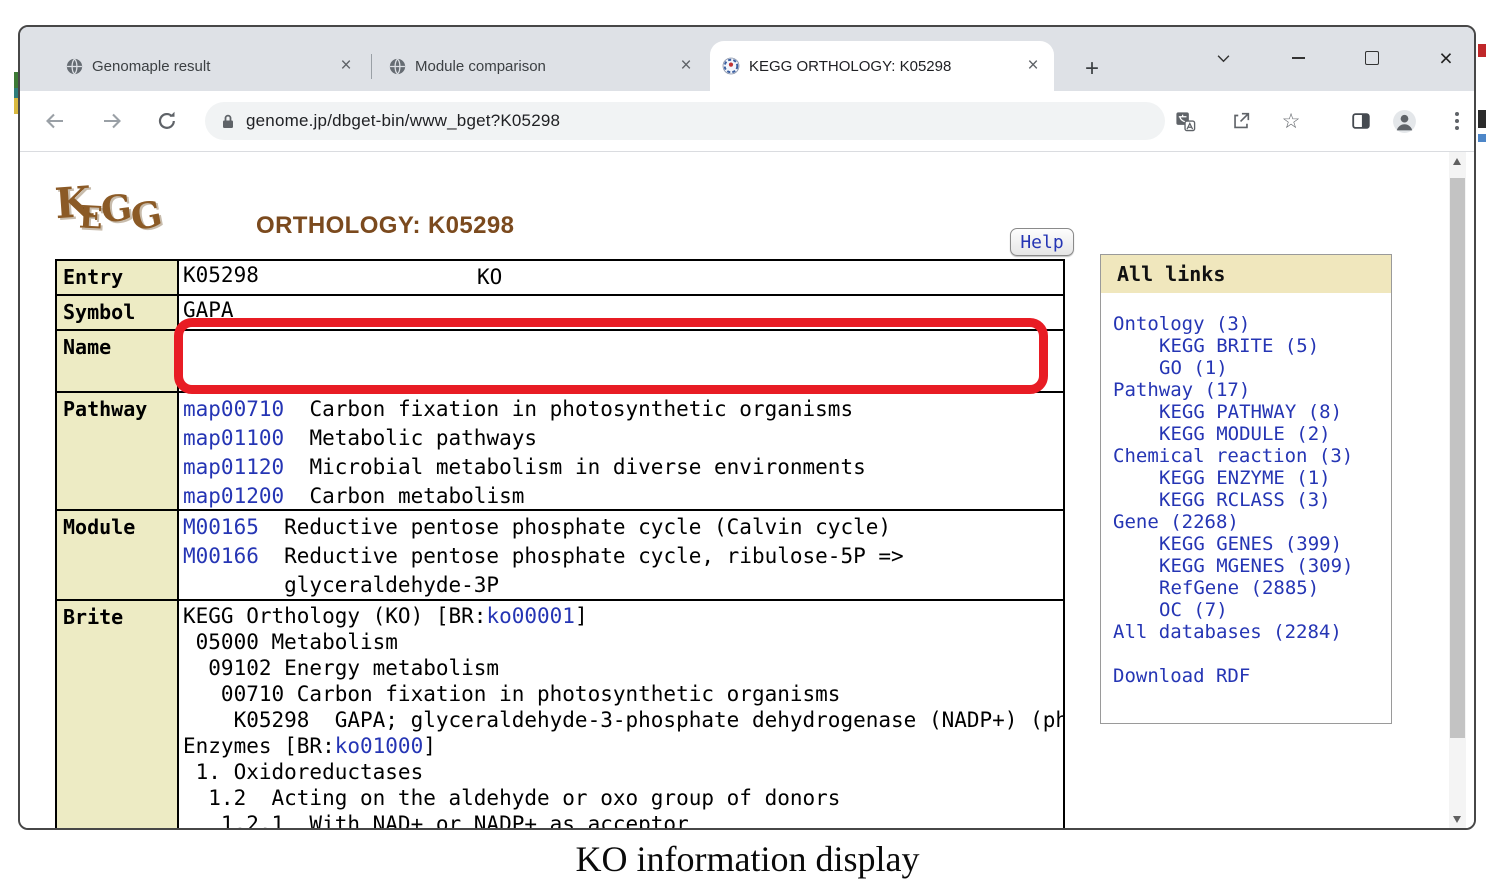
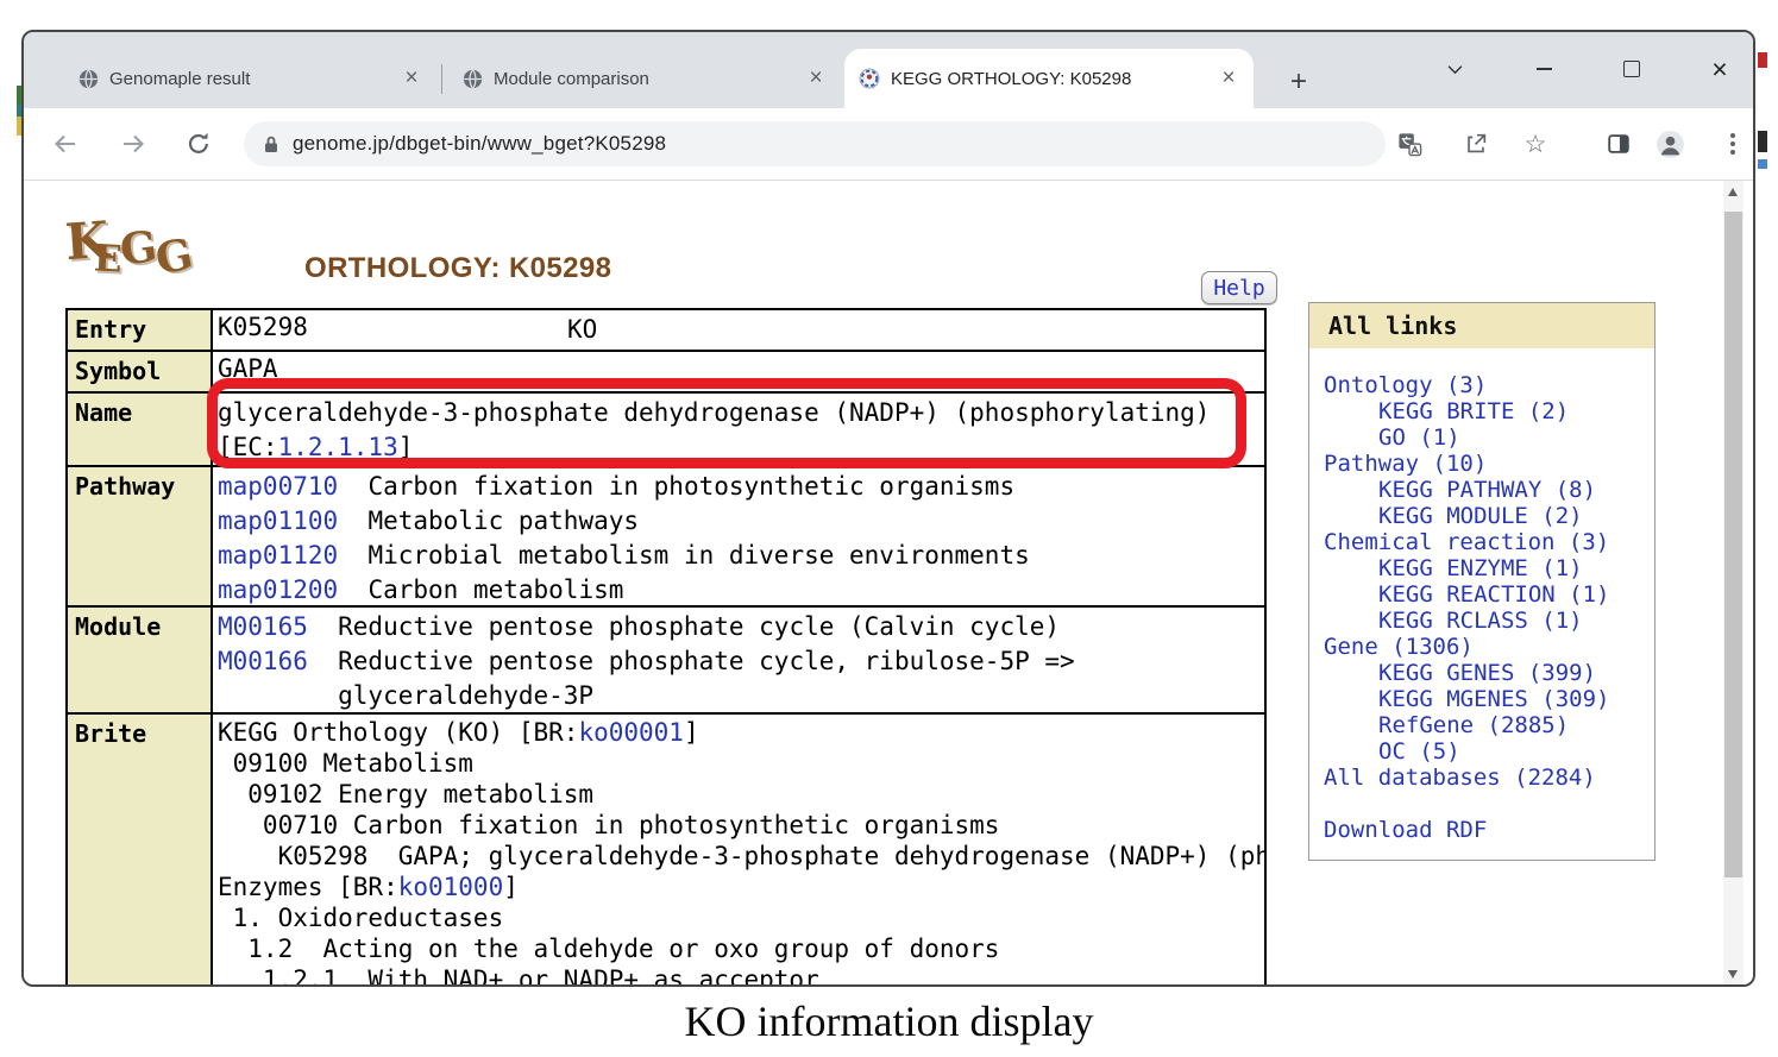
  Genomaple result
  ×
  Module comparison
  ×
  KEGG ORTHOLOGY: K05298
  ×
  +
  ×
  genome.jp/dbget-bin/www_bget?K05298
  ☆
  ORTHOLOGY: K05298
  Help
  Entry
  K05298
  KO
  Symbol
  GAPA
  Name
+ glyceraldehyde-3-phosphate dehydrogenase (NADP+) (phosphorylating)
+ [EC:1.2.1.13]
  Pathway
  map00710 Carbon fixation in photosynthetic organisms
  map01100 Metabolic pathways
  map01120 Microbial metabolism in diverse environments
  map01200 Carbon metabolism
  Module
  M00165 Reductive pentose phosphate cycle (Calvin cycle)
  M00166 Reductive pentose phosphate cycle, ribulose-5P =>
  glyceraldehyde-3P
  Brite
  KEGG Orthology (KO) [BR:ko00001]
- 05000 Metabolism
+ 09100 Metabolism
  09102 Energy metabolism
  00710 Carbon fixation in photosynthetic organisms
  K05298 GAPA; glyceraldehyde-3-phosphate dehydrogenase (NADP+) (ph
  Enzymes [BR:ko01000]
  1. Oxidoreductases
  1.2 Acting on the aldehyde or oxo group of donors
  1.2.1 With NAD+ or NADP+ as acceptor
  All links
  Ontology (3)
- KEGG BRITE (5)
+ KEGG BRITE (2)
  GO (1)
- Pathway (17)
+ Pathway (10)
  KEGG PATHWAY (8)
  KEGG MODULE (2)
  Chemical reaction (3)
  KEGG ENZYME (1)
+ KEGG REACTION (1)
- KEGG RCLASS (3)
+ KEGG RCLASS (1)
- Gene (2268)
+ Gene (1306)
  KEGG GENES (399)
  KEGG MGENES (309)
  RefGene (2885)
- OC (7)
+ OC (5)
  All databases (2284)
  Download RDF
  KO information display
